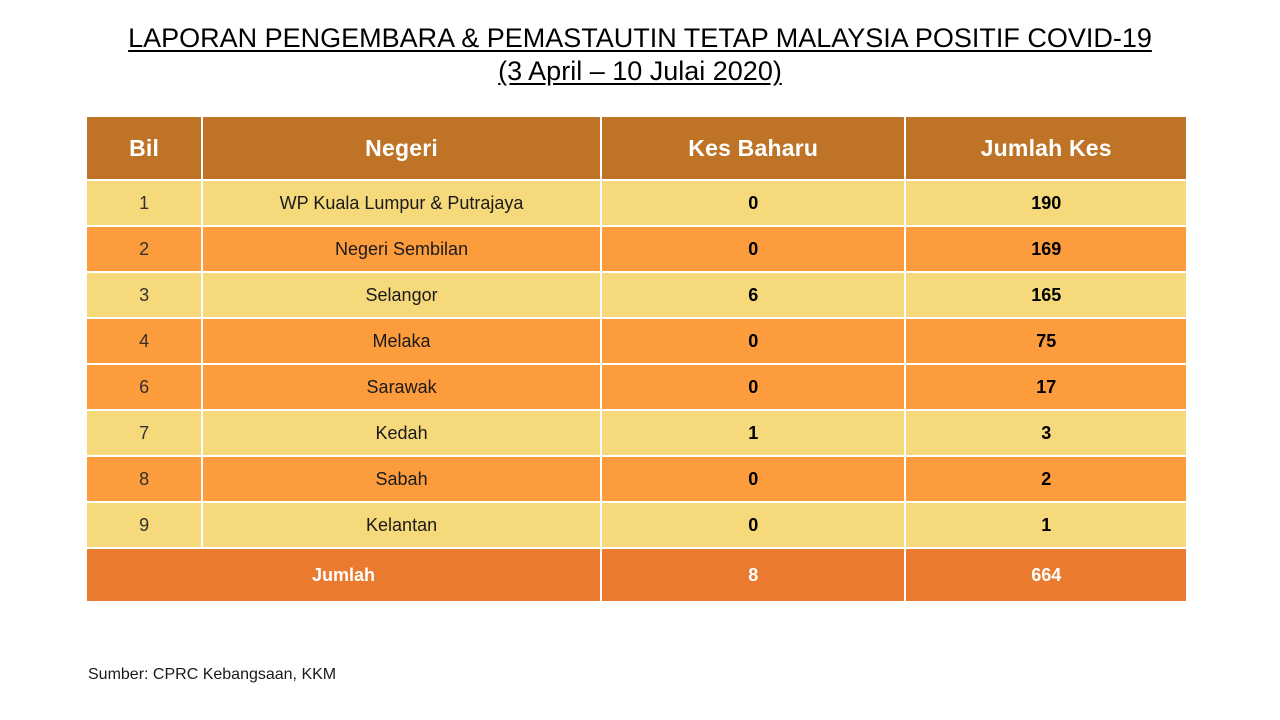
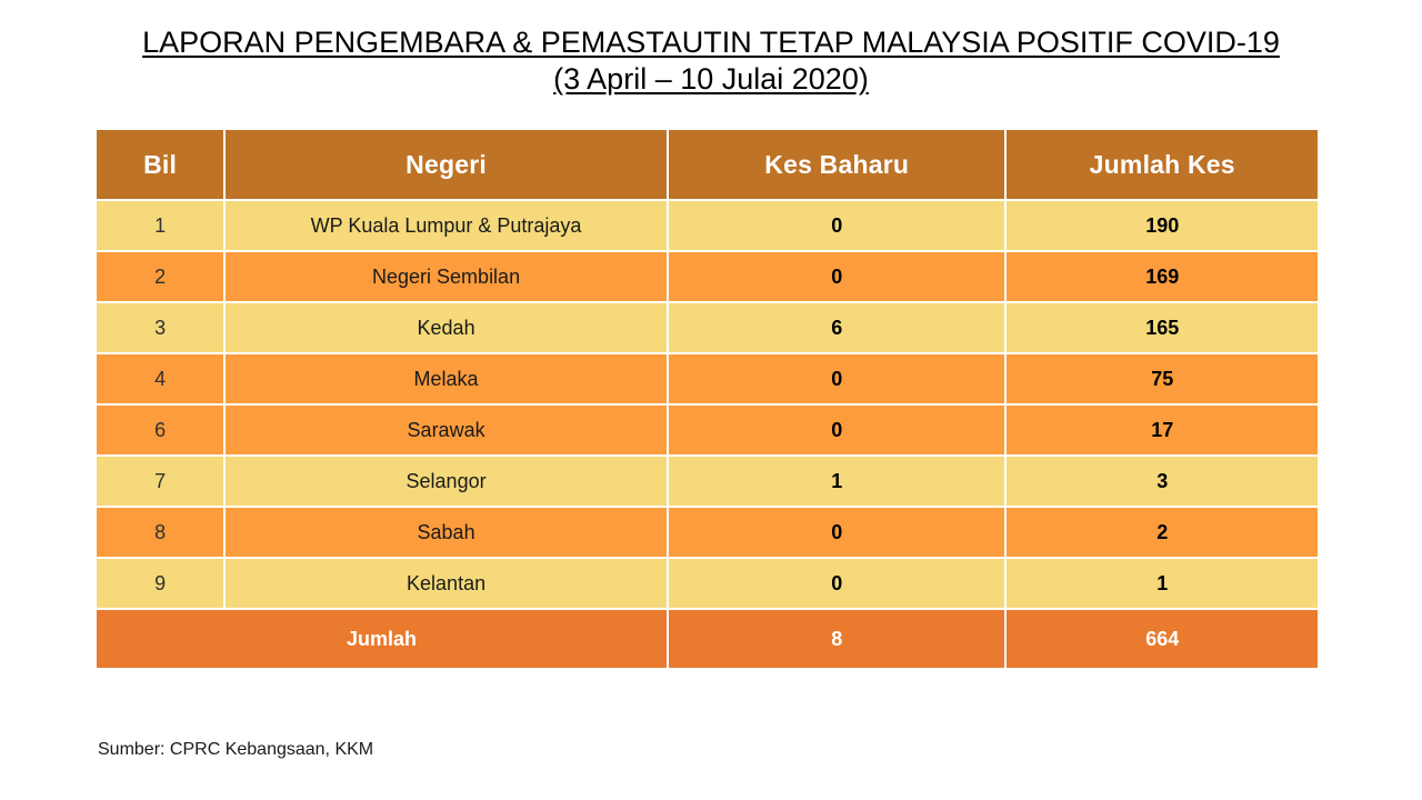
  LAPORAN PENGEMBARA & PEMASTAUTIN TETAP MALAYSIA POSITIF COVID-19
  (3 April – 10 Julai 2020)
  Bil	Negeri	Kes Baharu	Jumlah Kes
  1	WP Kuala Lumpur & Putrajaya	0	190
  2	Negeri Sembilan	0	169
- 3	Selangor	6	165
+ 3	Kedah	6	165
  4	Melaka	0	75
  6	Sarawak	0	17
- 7	Kedah	1	3
+ 7	Selangor	1	3
  8	Sabah	0	2
  9	Kelantan	0	1
  Jumlah	8	664
  Sumber: CPRC Kebangsaan, KKM
